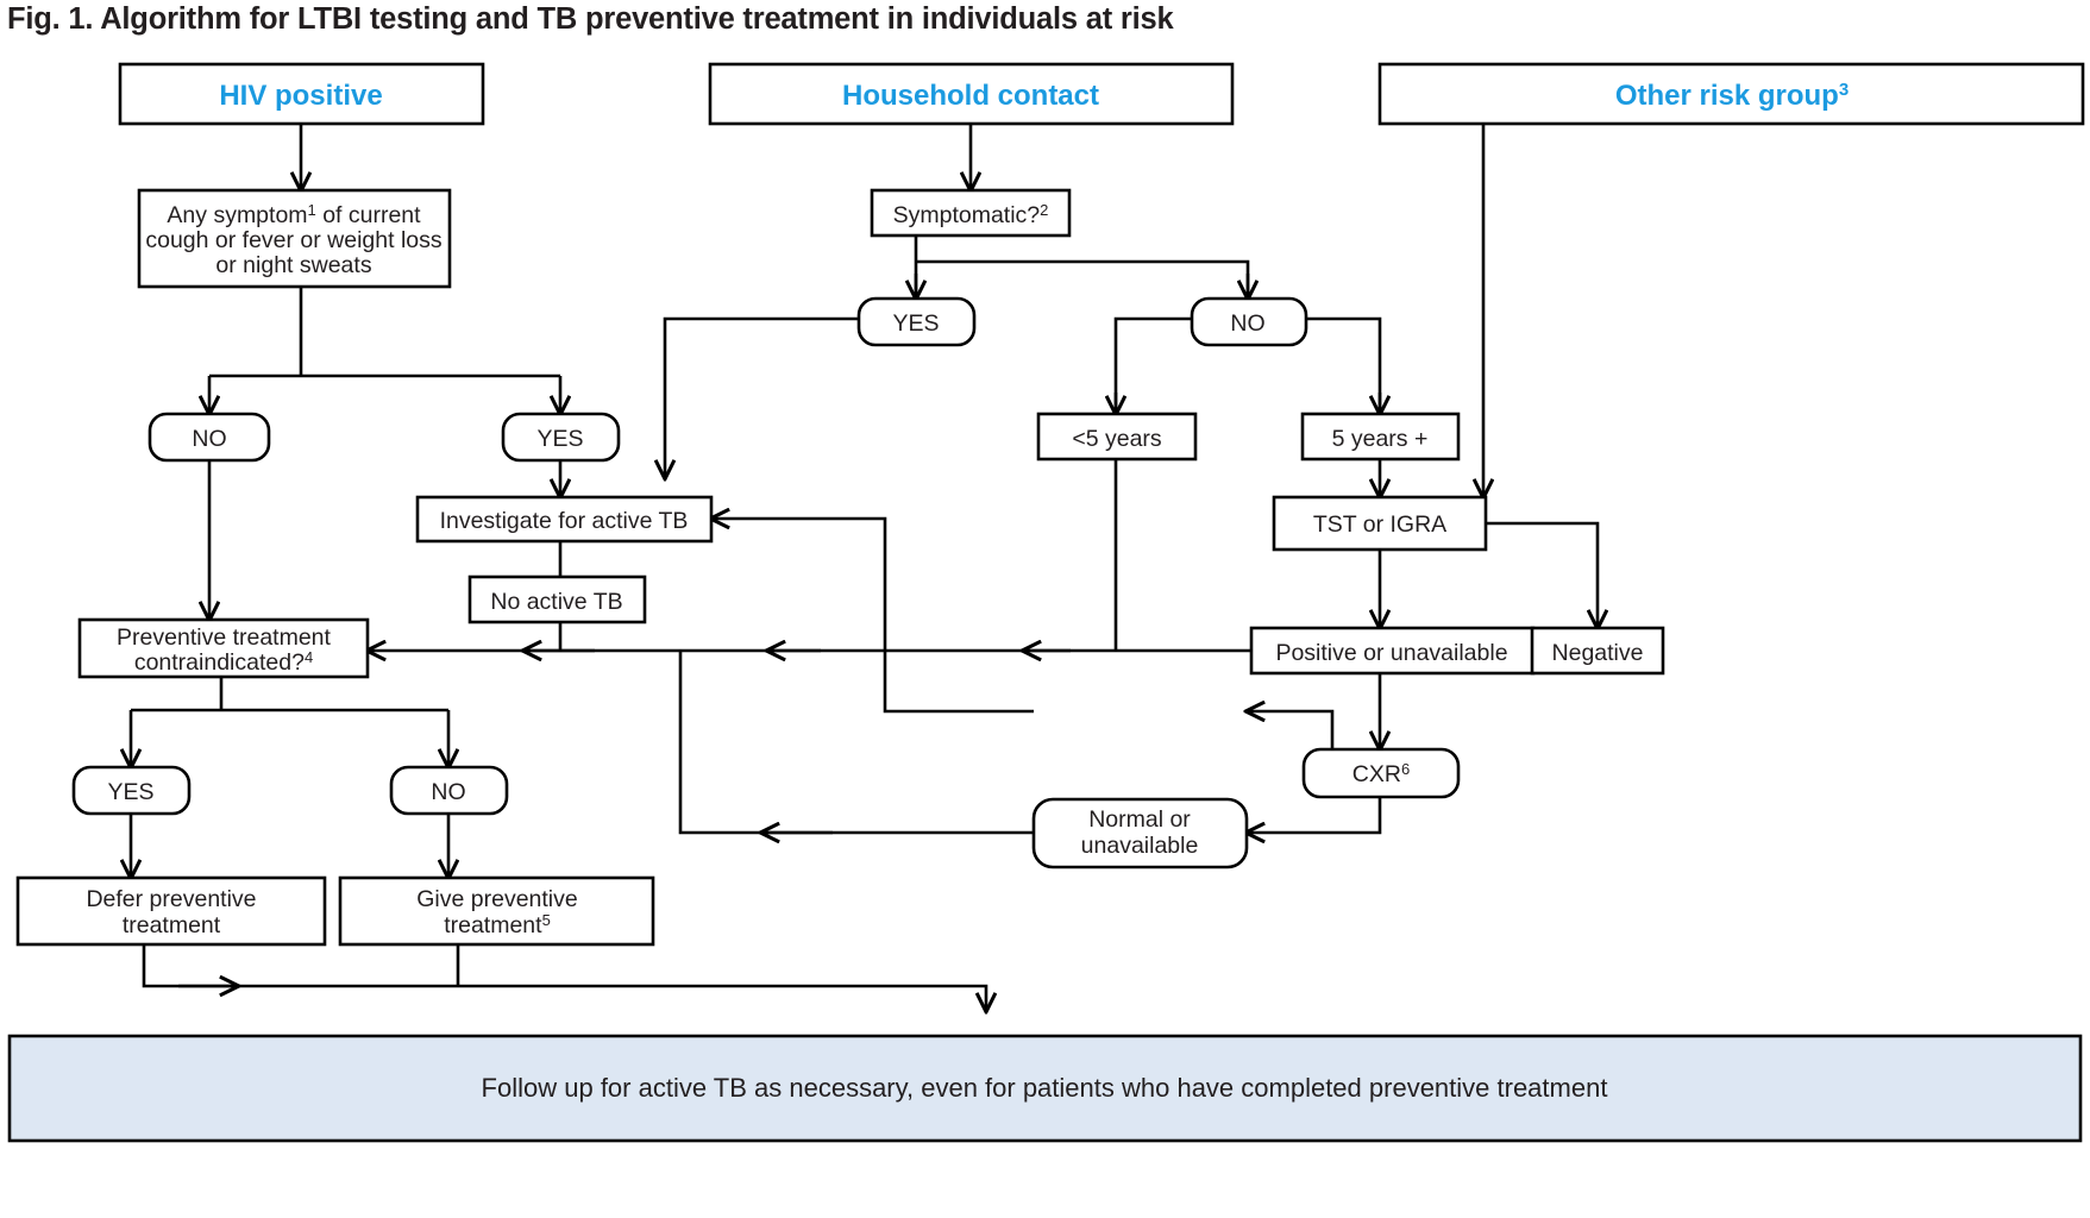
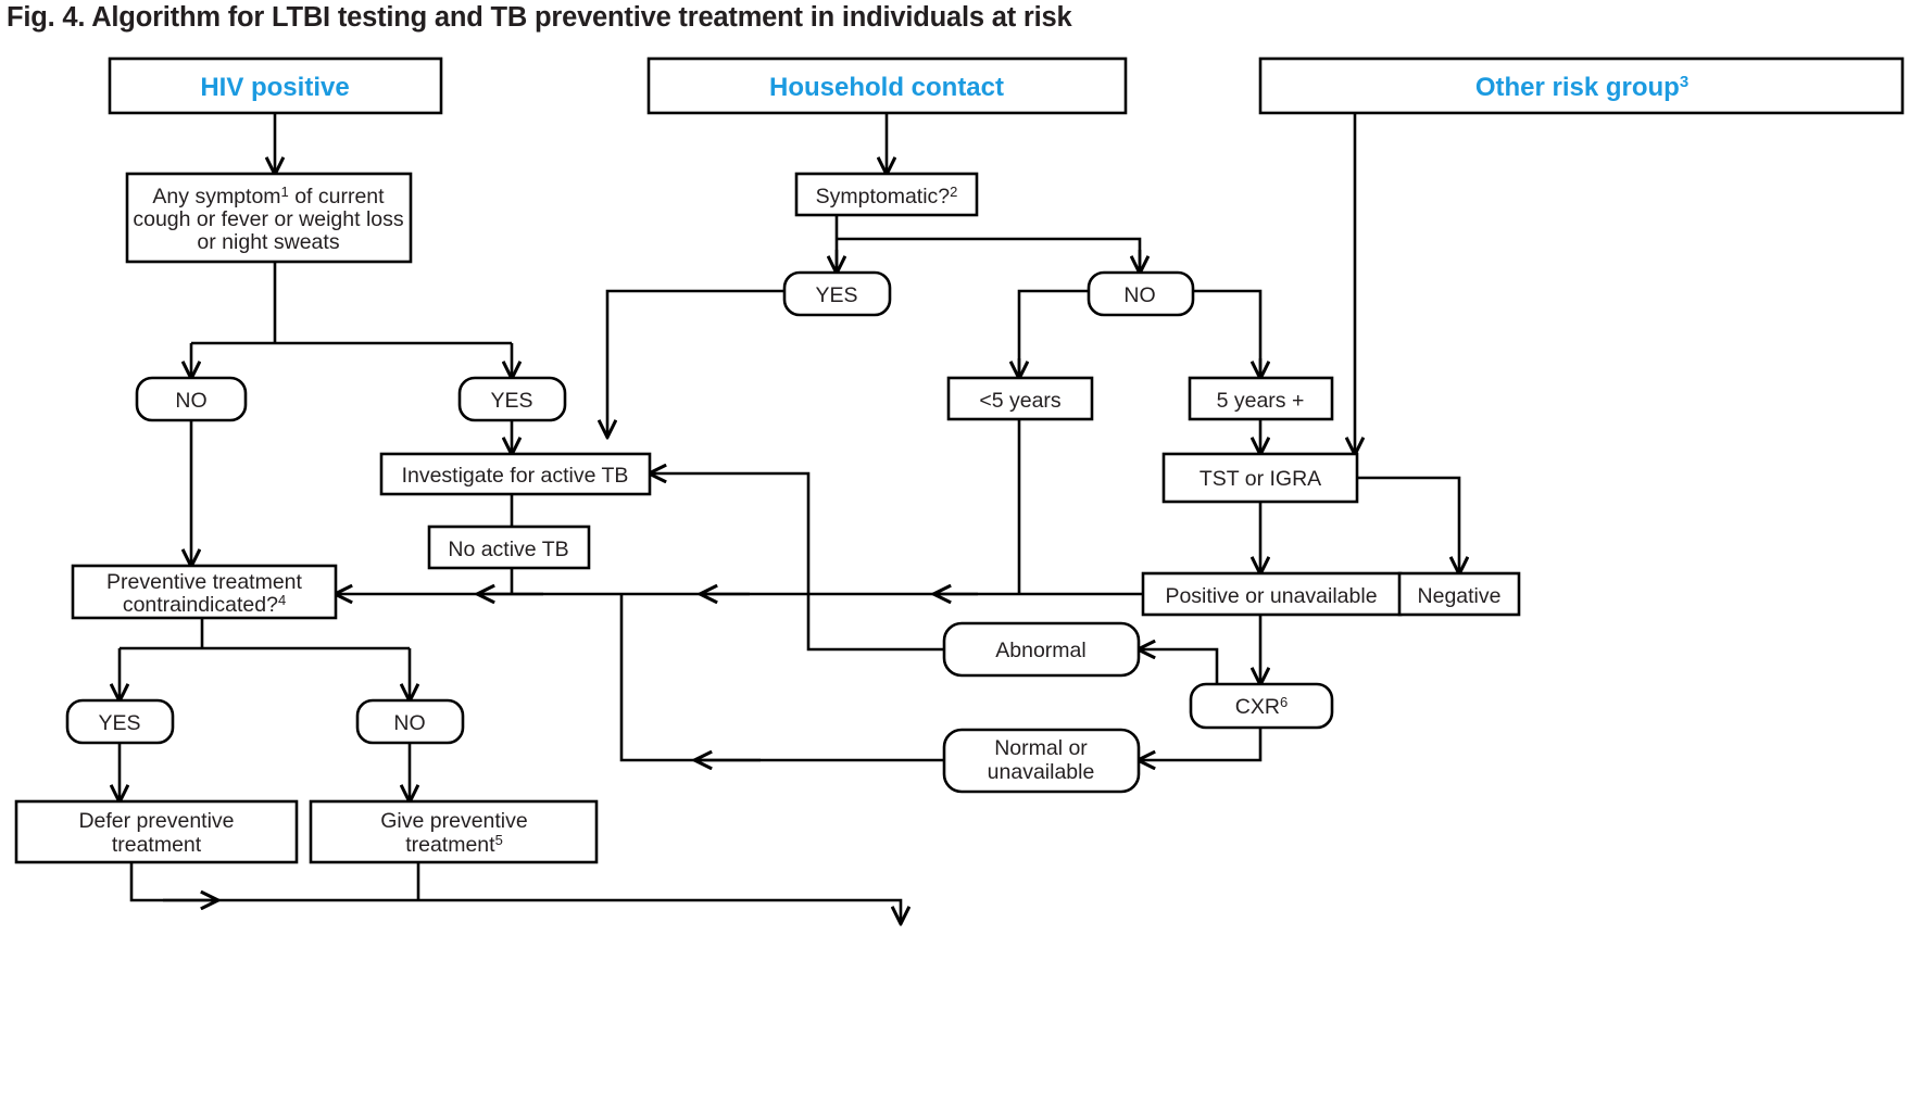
- Fig. 1. Algorithm for LTBI testing and TB preventive treatment in individuals at risk
+ Fig. 4. Algorithm for LTBI testing and TB preventive treatment in individuals at risk
  HIV positive
  Household contact
  Other risk group3
  Any symptom1 of current
  cough or fever or weight loss
  or night sweats
  NO
  YES
  Symptomatic?2
  YES
  NO
  <5 years
  5 years +
  Investigate for active TB
  No active TB
  TST or IGRA
  Positive or unavailable
  Negative
  CXR6
+ Abnormal
  Normal or
  unavailable
  Preventive treatment
  contraindicated?4
  YES
  NO
  Defer preventive
  treatment
  Give preventive
  treatment5
- Follow up for active TB as necessary, even for patients who have completed preventive treatment
